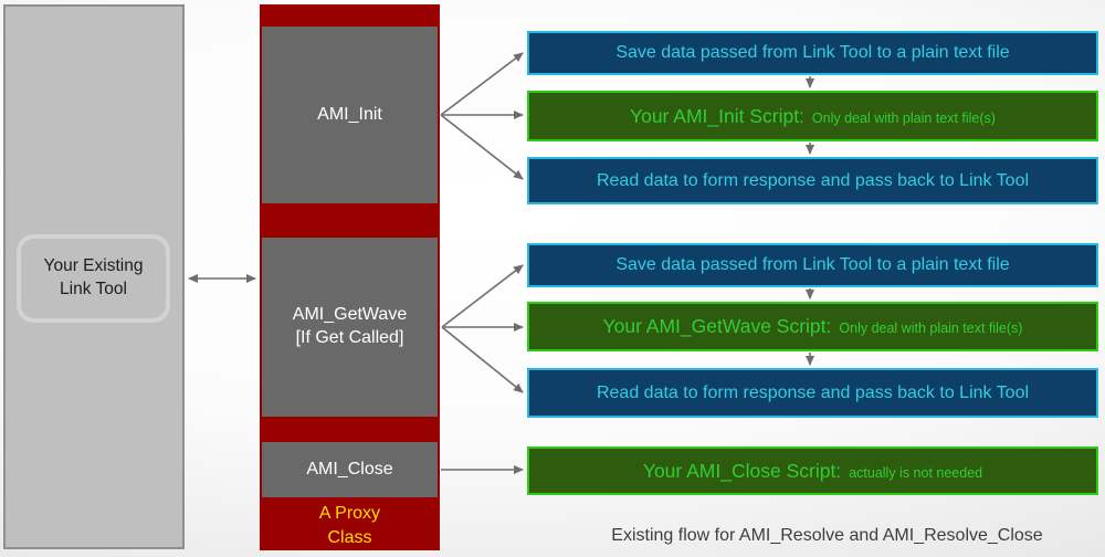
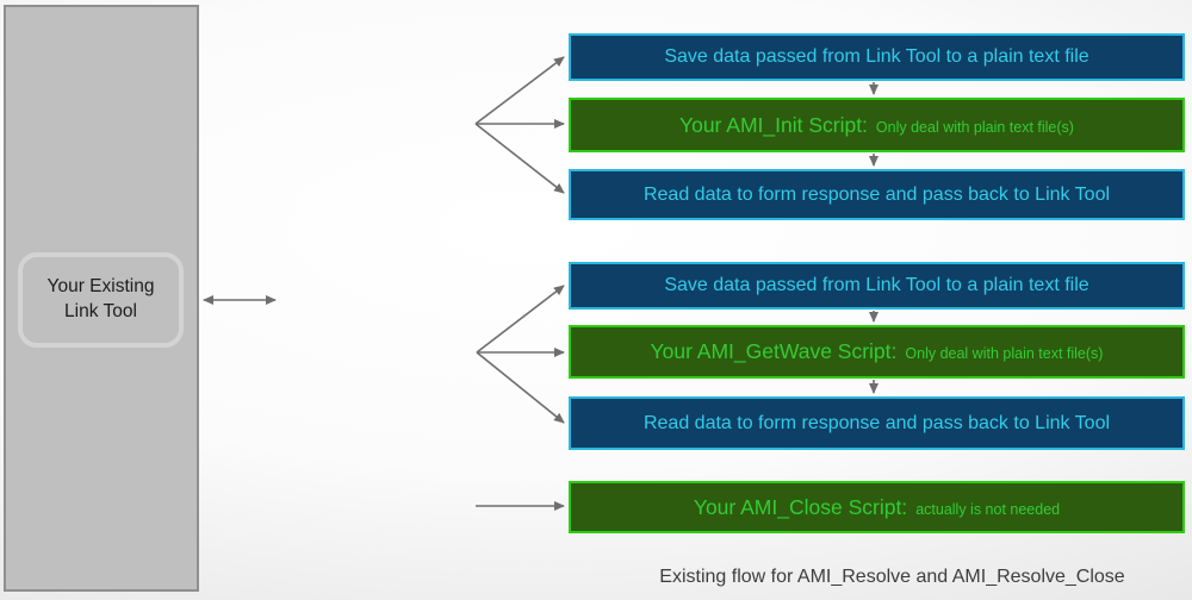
  Your Existing
  Link Tool
- AMI_Init
- AMI_GetWave
- [If Get Called]
- AMI_Close
- A Proxy
- Class
  Save data passed from Link Tool to a plain text file
  Your AMI_Init Script:
  Only deal with plain text file(s)
  Read data to form response and pass back to Link Tool
  Save data passed from Link Tool to a plain text file
  Your AMI_GetWave Script:
  Only deal with plain text file(s)
  Read data to form response and pass back to Link Tool
  Your AMI_Close Script:
  actually is not needed
  Existing flow for AMI_Resolve and AMI_Resolve_Close
